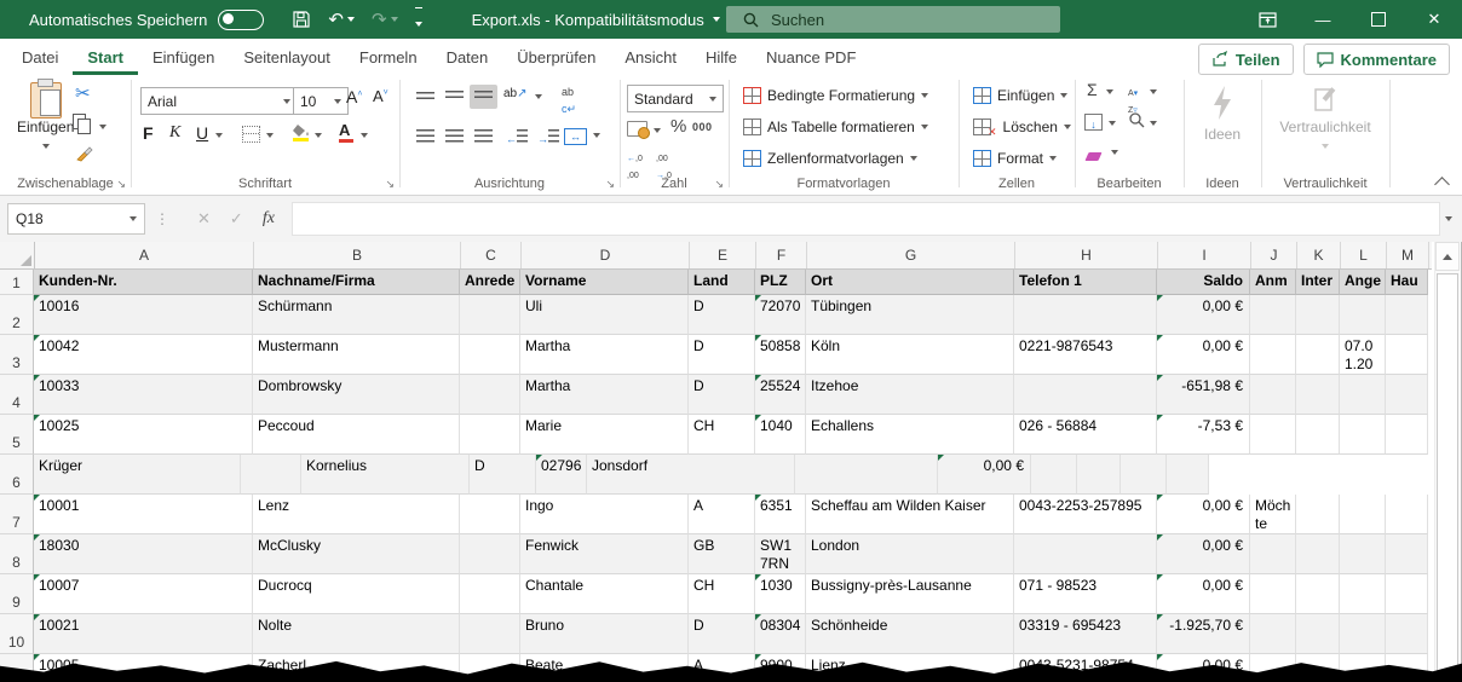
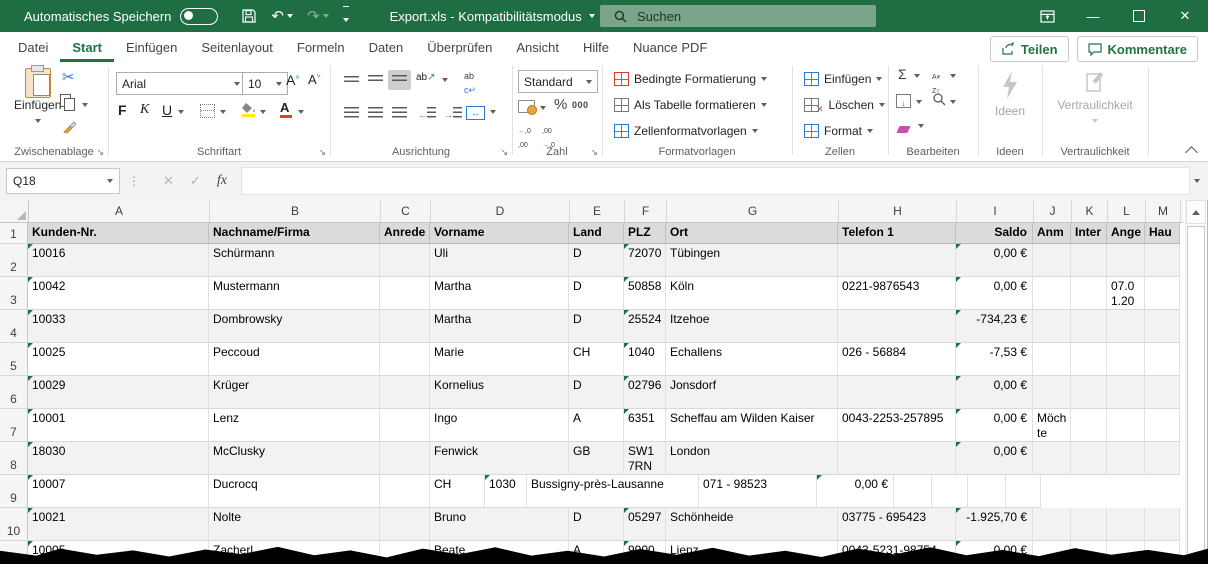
  Automatisches Speichern
  ↶
  ↷
  Export.xls - Kompatibilitätsmodus
  Suchen
  —
  ✕
  Datei
  Start
  Einfügen
  Seitenlayout
  Formeln
  Daten
  Überprüfen
  Ansicht
  Hilfe
  Nuance PDF
  Teilen
  Kommentare
  Einfügen
  ✂
  Zwischenablage
  ↘
  Arial
  10
  F
  K
  U
  A
  Schriftart
  ↘
  ab↗
  ab
  c↵
  ←
  →
  ↔
  Ausrichtung
  ↘
  Standard
  %
  000
  Zahl
  ↘
  Bedingte Formatierung
  Als Tabelle formatieren
  Zellenformatvorlagen
  Formatvorlagen
  Einfügen
  ✕
  Löschen
  Format
  Zellen
  Σ
  ↓
  Bearbeiten
  Ideen
  Ideen
  Vertraulichkeit
  Vertraulichkeit
  Q18
  ⋮
  ✕
  ✓
  fx
  A
  B
  C
  D
  E
  F
  G
  H
  I
  J
  K
  L
  M
  1
  Kunden-Nr.
  Nachname/Firma
  Anrede
  Vorname
  Land
  PLZ
  Ort
  Telefon 1
  Saldo
  Anm
  Inter
  Ange
  Hau
  2
  10016
  Schürmann
  Uli
  D
  72070
  Tübingen
  0,00 €
  3
  10042
  Mustermann
  Martha
  D
  50858
  Köln
  0221-9876543
  0,00 €
  07.01.20
  4
  10033
  Dombrowsky
  Martha
  D
  25524
  Itzehoe
- -651,98 €
+ -734,23 €
  5
  10025
  Peccoud
  Marie
  CH
  1040
  Echallens
  026 - 56884
  -7,53 €
  6
+ 10029
  Krüger
  Kornelius
  D
  02796
  Jonsdorf
  0,00 €
  7
  10001
  Lenz
  Ingo
  A
  6351
  Scheffau am Wilden Kaiser
  0043-2253-257895
  0,00 €
  Möchte
  8
  18030
  McClusky
  Fenwick
  GB
  SW1 7RN
  London
  0,00 €
  9
  10007
  Ducrocq
- Chantale
  CH
  1030
  Bussigny-près-Lausanne
  071 - 98523
  0,00 €
  10
  10021
  Nolte
  Bruno
  D
- 08304
+ 05297
  Schönheide
- 03319 - 695423
+ 03775 - 695423
  -1.925,70 €
  1000
  Zacherl
  Beate
  A
  Lienz
  0,00 €
